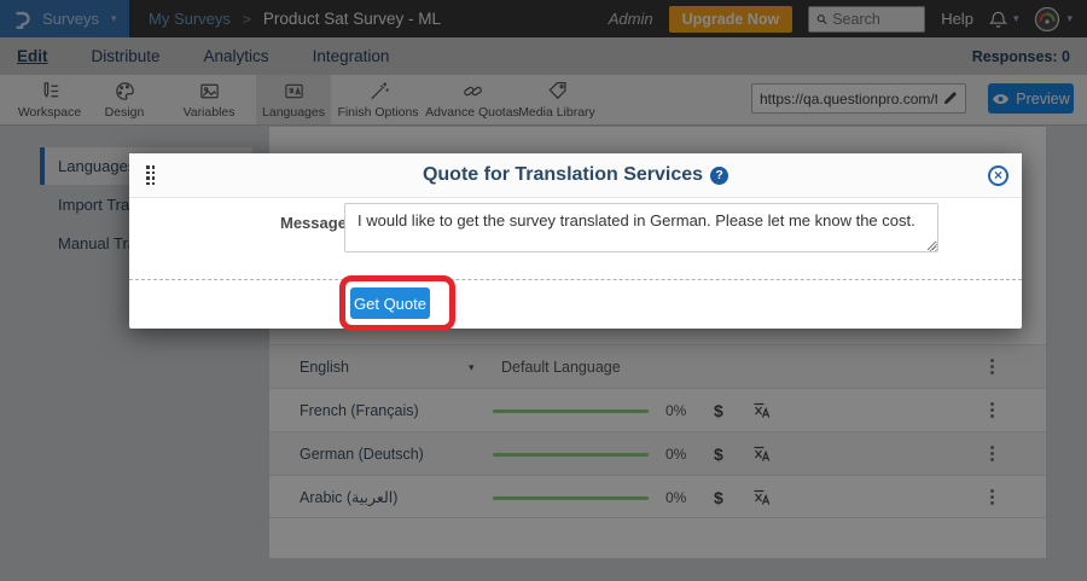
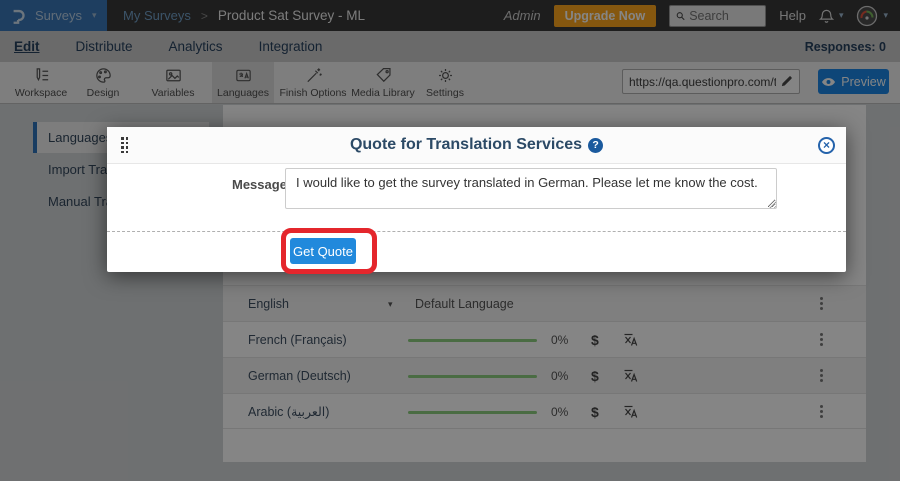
  Surveys
  ▾
  My Surveys
  >
  Product Sat Survey - ML
  Admin
  Upgrade Now
  Search
  Help
  ▾
  ▾
  Edit
  Distribute
  Analytics
  Integration
  Responses: 0
  Workspace
  Design
  Variables
  Languages
  Finish Options
- Advance Quotas
  Media Library
+ Settings
  https://qa.questionpro.com/t
  Preview
  Language
  English
  ▾
  Default Language
  French (Français)
  0%
  $
  German (Deutsch)
  0%
  $
  Arabic (العربية)
  0%
  $
  Quote for Translation Services
  ?
  ×
  Message
  I would like to get the survey translated in German. Please let me know the cost.
  Get Quote
